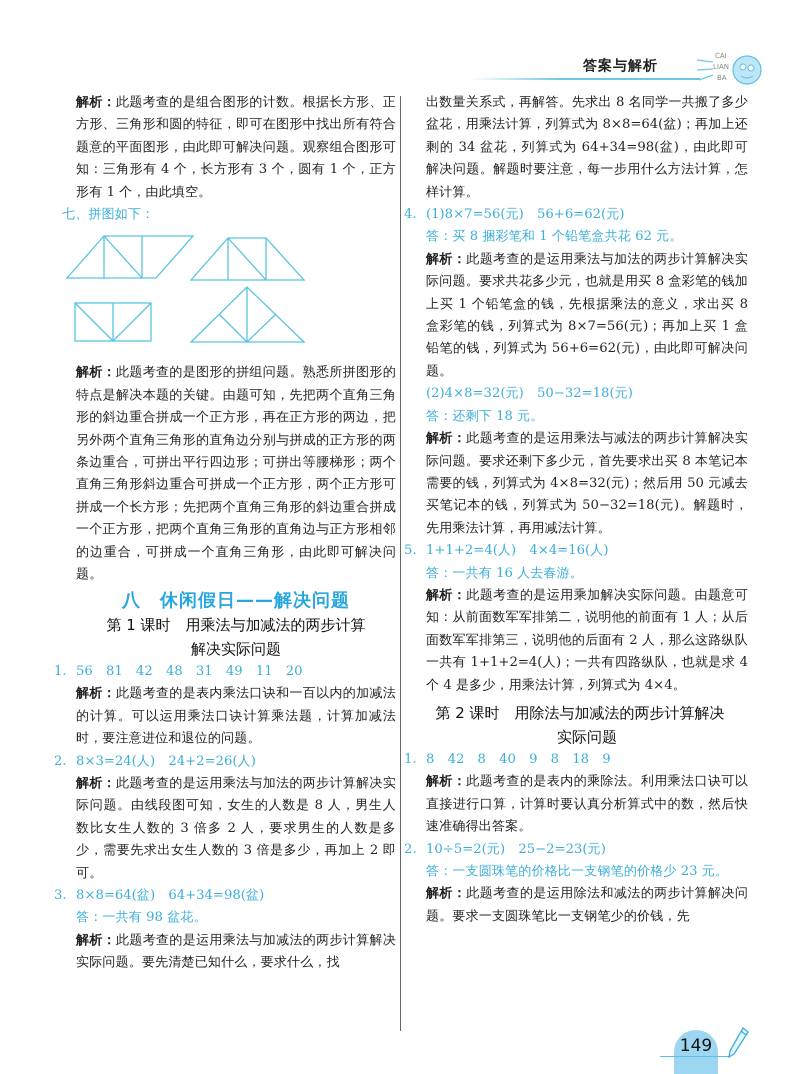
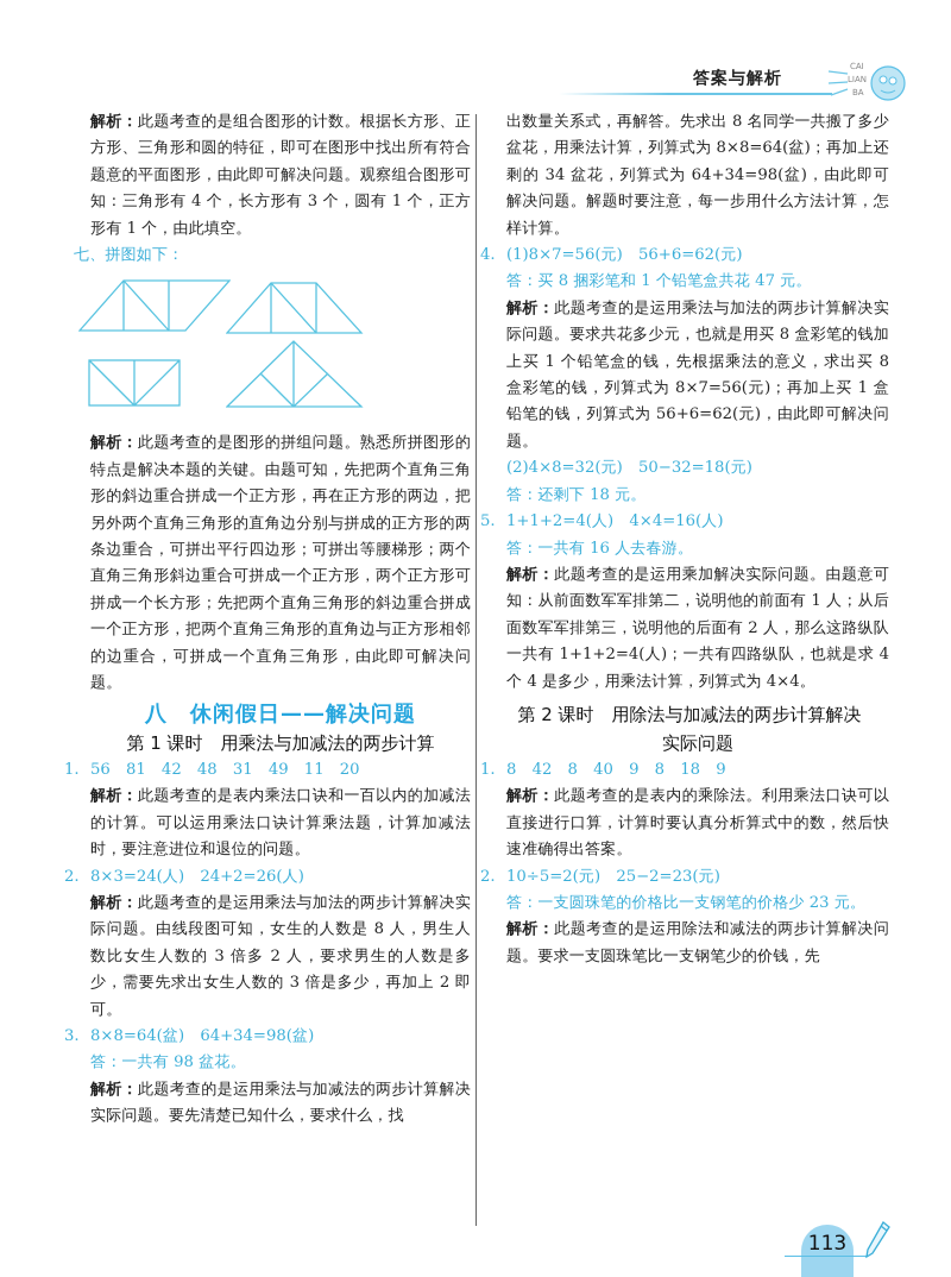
  答案与解析
  CAI
  LIAN
  BA
  解析：此题考查的是组合图形的计数。根据长方形、正方形、三角形和圆的特征，即可在图形中找出所有符合题意的平面图形，由此即可解决问题。观察组合图形可知：三角形有 4 个，长方形有 3 个，圆有 1 个，正方形有 1 个，由此填空。
  七、拼图如下：
  解析：此题考查的是图形的拼组问题。熟悉所拼图形的特点是解决本题的关键。由题可知，先把两个直角三角形的斜边重合拼成一个正方形，再在正方形的两边，把另外两个直角三角形的直角边分别与拼成的正方形的两条边重合，可拼出平行四边形；可拼出等腰梯形；两个直角三角形斜边重合可拼成一个正方形，两个正方形可拼成一个长方形；先把两个直角三角形的斜边重合拼成一个正方形，把两个直角三角形的直角边与正方形相邻的边重合，可拼成一个直角三角形，由此即可解决问题。
  八 休闲假日——解决问题
  第 1 课时 用乘法与加减法的两步计算
- 解决实际问题
  1.
  56 81 42 48 31 49 11 20
  解析：此题考查的是表内乘法口诀和一百以内的加减法的计算。可以运用乘法口诀计算乘法题，计算加减法时，要注意进位和退位的问题。
  2.
  8×3=24(人) 24+2=26(人)
  解析：此题考查的是运用乘法与加法的两步计算解决实际问题。由线段图可知，女生的人数是 8 人，男生人数比女生人数的 3 倍多 2 人，要求男生的人数是多少，需要先求出女生人数的 3 倍是多少，再加上 2 即可。
  3.
  8×8=64(盆) 64+34=98(盆)
  答：一共有 98 盆花。
  解析：此题考查的是运用乘法与加减法的两步计算解决实际问题。要先清楚已知什么，要求什么，找
  出数量关系式，再解答。先求出 8 名同学一共搬了多少盆花，用乘法计算，列算式为 8×8=64(盆)；再加上还剩的 34 盆花，列算式为 64+34=98(盆)，由此即可解决问题。解题时要注意，每一步用什么方法计算，怎样计算。
  4.
  (1)8×7=56(元) 56+6=62(元)
- 答：买 8 捆彩笔和 1 个铅笔盒共花 62 元。
+ 答：买 8 捆彩笔和 1 个铅笔盒共花 47 元。
  解析：此题考查的是运用乘法与加法的两步计算解决实际问题。要求共花多少元，也就是用买 8 盒彩笔的钱加上买 1 个铅笔盒的钱，先根据乘法的意义，求出买 8 盒彩笔的钱，列算式为 8×7=56(元)；再加上买 1 盒铅笔的钱，列算式为 56+6=62(元)，由此即可解决问题。
  (2)4×8=32(元) 50−32=18(元)
  答：还剩下 18 元。
- 解析：此题考查的是运用乘法与减法的两步计算解决实际问题。要求还剩下多少元，首先要求出买 8 本笔记本需要的钱，列算式为 4×8=32(元)；然后用 50 元减去买笔记本的钱，列算式为 50−32=18(元)。解题时，先用乘法计算，再用减法计算。
  5.
  1+1+2=4(人) 4×4=16(人)
  答：一共有 16 人去春游。
  解析：此题考查的是运用乘加解决实际问题。由题意可知：从前面数军军排第二，说明他的前面有 1 人；从后面数军军排第三，说明他的后面有 2 人，那么这路纵队一共有 1+1+2=4(人)；一共有四路纵队，也就是求 4 个 4 是多少，用乘法计算，列算式为 4×4。
  第 2 课时 用除法与加减法的两步计算解决
  实际问题
  1.
  8 42 8 40 9 8 18 9
  解析：此题考查的是表内的乘除法。利用乘法口诀可以直接进行口算，计算时要认真分析算式中的数，然后快速准确得出答案。
  2.
  10÷5=2(元) 25−2=23(元)
  答：一支圆珠笔的价格比一支钢笔的价格少 23 元。
  解析：此题考查的是运用除法和减法的两步计算解决问题。要求一支圆珠笔比一支钢笔少的价钱，先
- 149
+ 113
